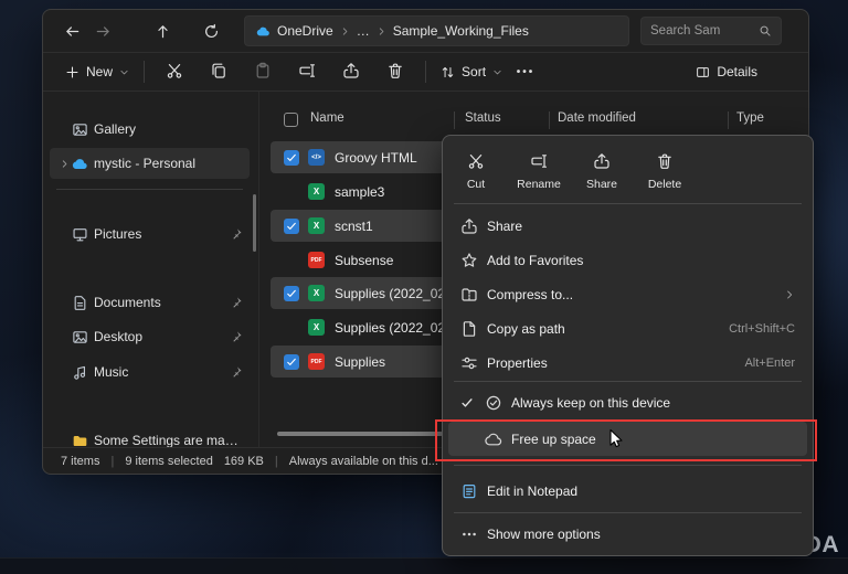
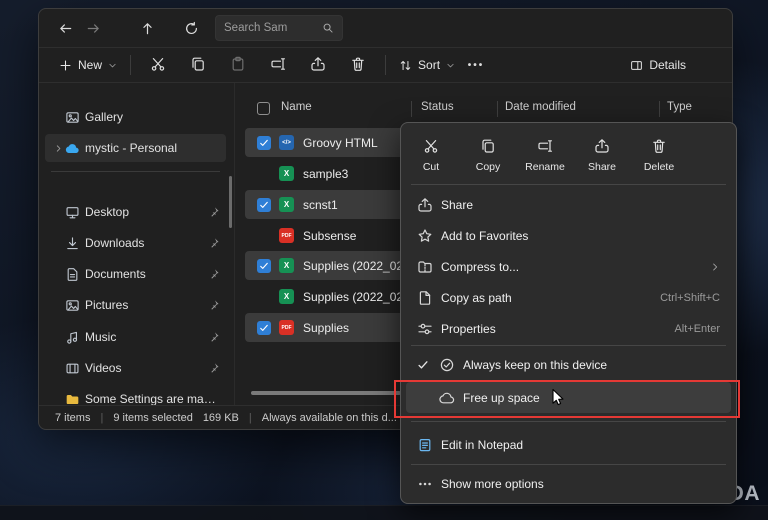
- OneDrive
- …
- Sample_Working_Files
  Search Sam
  New
  Sort
  •••
  Details
  Gallery
  mystic - Personal
- Pictures
+ Desktop
+ Downloads
  Documents
- Desktop
+ Pictures
  Music
+ Videos
  Some Settings are mana.
  Name
  Status
  Date modified
  Type
  Groovy HTML
  X
  sample3
  X
  scnst1
  Subsense
  X
  Supplies (2022_0
  X
  Supplies (2022_0
  Supplies
  7 items
  |
  9 items selected
  169 KB
  |
  Always available on this d...
  Cut
+ Copy
  Rename
  Share
  Delete
  Share
  Add to Favorites
  Compress to...
  Copy as path
  Ctrl+Shift+C
  Properties
  Alt+Enter
  Always keep on this device
  Free up space
  Edit in Notepad
  Show more options
